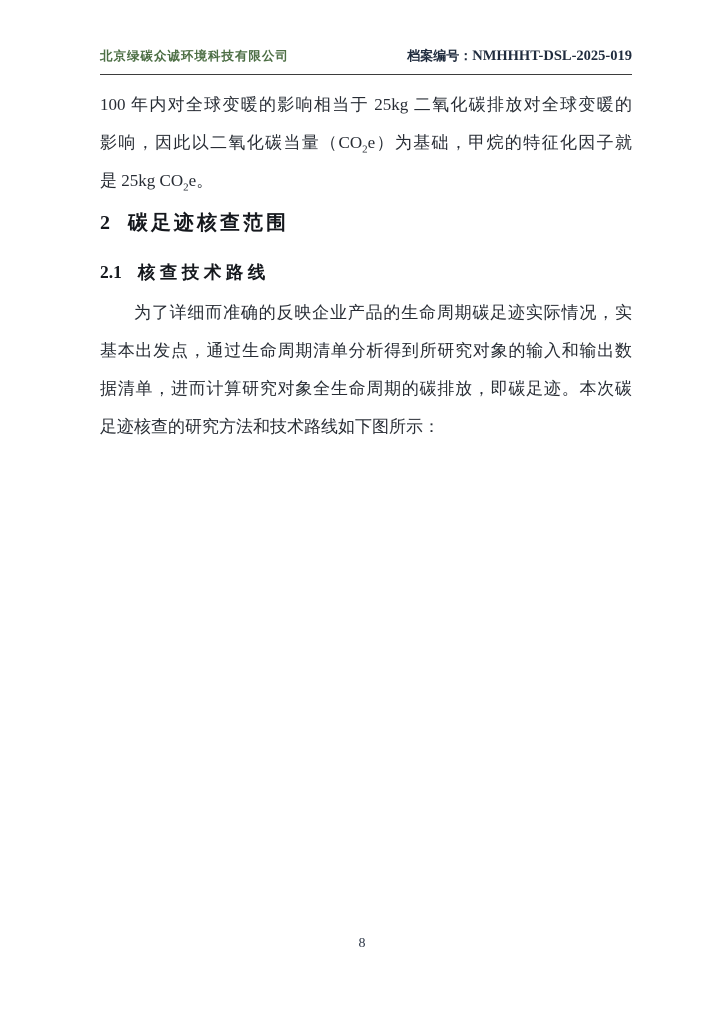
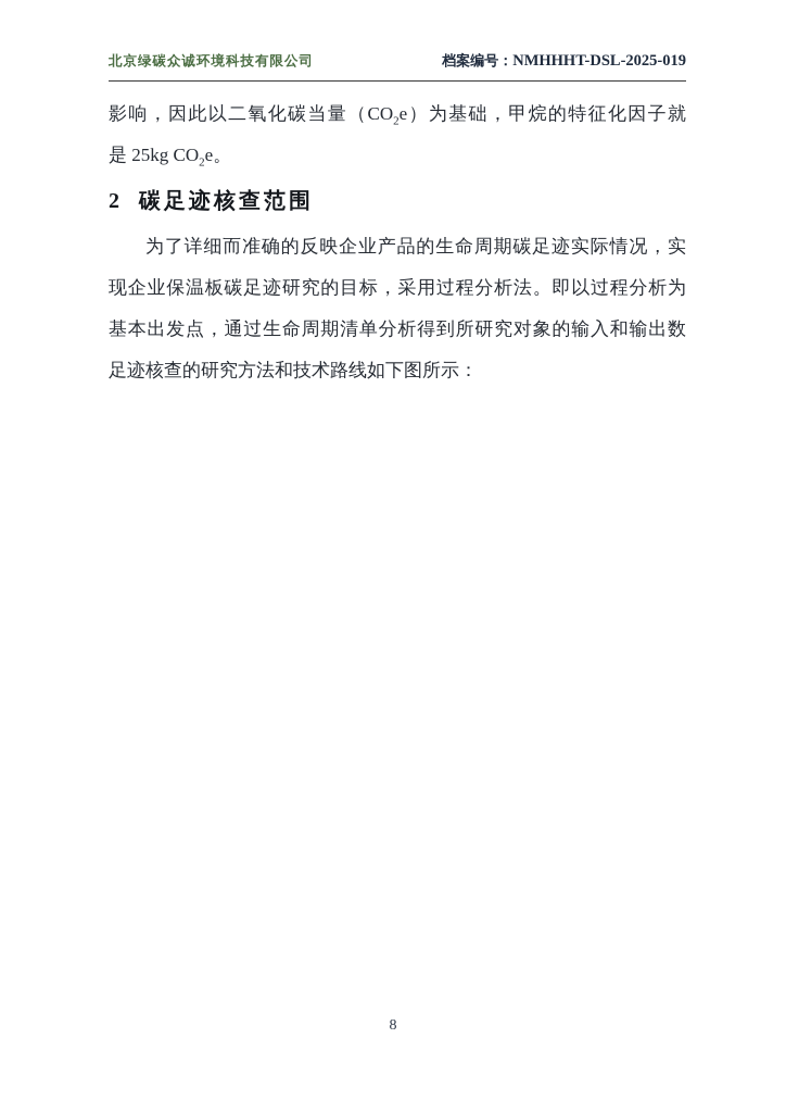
  北京绿碳众诚环境科技有限公司
  档案编号：NMHHHT-DSL-2025-019
- 100 年内对全球变暖的影响相当于 25kg 二氧化碳排放对全球变暖的
  影响，因此以二氧化碳当量（CO2e）为基础，甲烷的特征化因子就
  是 25kg CO2e。
  2 碳足迹核查范围
- 2.1 核查技术路线
  为了详细而准确的反映企业产品的生命周期碳足迹实际情况，实
+ 现企业保温板碳足迹研究的目标，采用过程分析法。即以过程分析为
  基本出发点，通过生命周期清单分析得到所研究对象的输入和输出数
- 据清单，进而计算研究对象全生命周期的碳排放，即碳足迹。本次碳
  足迹核查的研究方法和技术路线如下图所示：
  8
